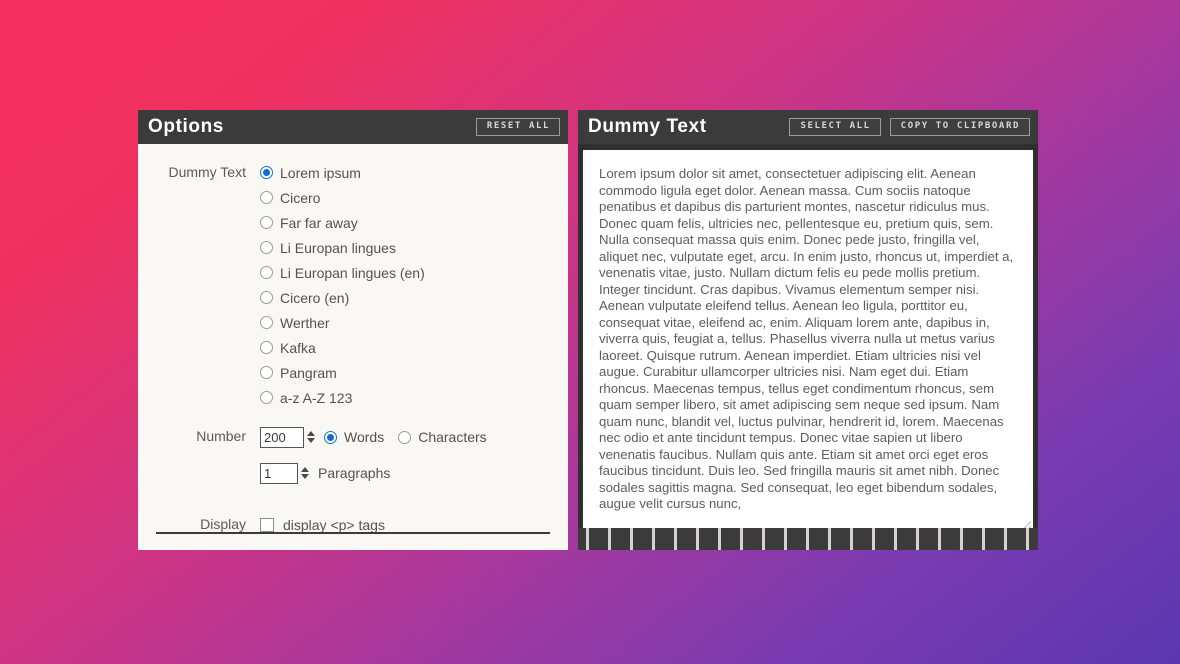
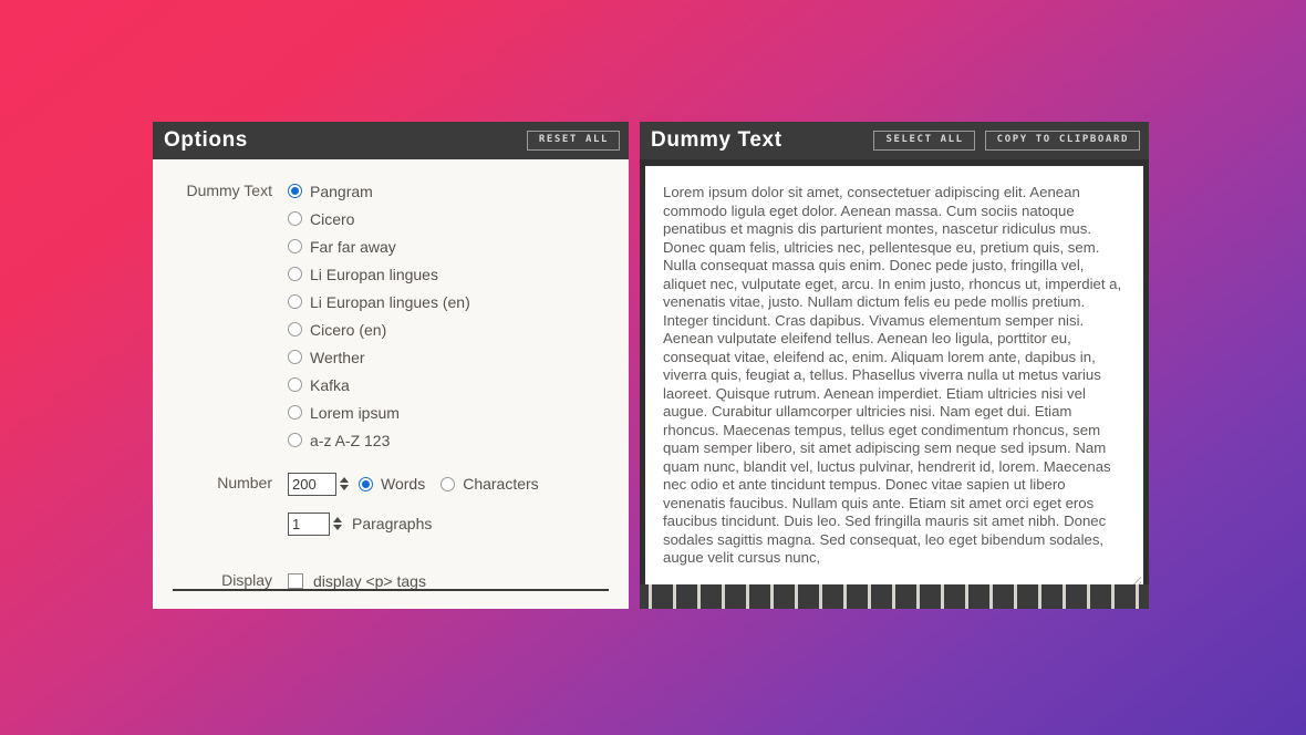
  Options
  RESET ALL
  Dummy Text
- Lorem ipsum
+ Pangram
  Cicero
  Far far away
  Li Europan lingues
  Li Europan lingues (en)
  Cicero (en)
  Werther
  Kafka
- Pangram
+ Lorem ipsum
  a-z A-Z 123
  Number
  200
  Words
  Characters
  1
  Paragraphs
  Display
  display <p> tags
  Dummy Text
  SELECT ALL
  COPY TO CLIPBOARD
- Lorem ipsum dolor sit amet, consectetuer adipiscing elit. Aenean commodo ligula eget dolor. Aenean massa. Cum sociis natoque penatibus et dapibus dis parturient montes, nascetur ridiculus mus. Donec quam felis, ultricies nec, pellentesque eu, pretium quis, sem. Nulla consequat massa quis enim. Donec pede justo, fringilla vel, aliquet nec, vulputate eget, arcu. In enim justo, rhoncus ut, imperdiet a, venenatis vitae, justo. Nullam dictum felis eu pede mollis pretium. Integer tincidunt. Cras dapibus. Vivamus elementum semper nisi. Aenean vulputate eleifend tellus. Aenean leo ligula, porttitor eu, consequat vitae, eleifend ac, enim. Aliquam lorem ante, dapibus in, viverra quis, feugiat a, tellus. Phasellus viverra nulla ut metus varius laoreet. Quisque rutrum. Aenean imperdiet. Etiam ultricies nisi vel augue. Curabitur ullamcorper ultricies nisi. Nam eget dui. Etiam rhoncus. Maecenas tempus, tellus eget condimentum rhoncus, sem quam semper libero, sit amet adipiscing sem neque sed ipsum. Nam quam nunc, blandit vel, luctus pulvinar, hendrerit id, lorem. Maecenas nec odio et ante tincidunt tempus. Donec vitae sapien ut libero venenatis faucibus. Nullam quis ante. Etiam sit amet orci eget eros faucibus tincidunt. Duis leo. Sed fringilla mauris sit amet nibh. Donec sodales sagittis magna. Sed consequat, leo eget bibendum sodales, augue velit cursus nunc,
+ Lorem ipsum dolor sit amet, consectetuer adipiscing elit. Aenean commodo ligula eget dolor. Aenean massa. Cum sociis natoque penatibus et magnis dis parturient montes, nascetur ridiculus mus. Donec quam felis, ultricies nec, pellentesque eu, pretium quis, sem. Nulla consequat massa quis enim. Donec pede justo, fringilla vel, aliquet nec, vulputate eget, arcu. In enim justo, rhoncus ut, imperdiet a, venenatis vitae, justo. Nullam dictum felis eu pede mollis pretium. Integer tincidunt. Cras dapibus. Vivamus elementum semper nisi. Aenean vulputate eleifend tellus. Aenean leo ligula, porttitor eu, consequat vitae, eleifend ac, enim. Aliquam lorem ante, dapibus in, viverra quis, feugiat a, tellus. Phasellus viverra nulla ut metus varius laoreet. Quisque rutrum. Aenean imperdiet. Etiam ultricies nisi vel augue. Curabitur ullamcorper ultricies nisi. Nam eget dui. Etiam rhoncus. Maecenas tempus, tellus eget condimentum rhoncus, sem quam semper libero, sit amet adipiscing sem neque sed ipsum. Nam quam nunc, blandit vel, luctus pulvinar, hendrerit id, lorem. Maecenas nec odio et ante tincidunt tempus. Donec vitae sapien ut libero venenatis faucibus. Nullam quis ante. Etiam sit amet orci eget eros faucibus tincidunt. Duis leo. Sed fringilla mauris sit amet nibh. Donec sodales sagittis magna. Sed consequat, leo eget bibendum sodales, augue velit cursus nunc,
